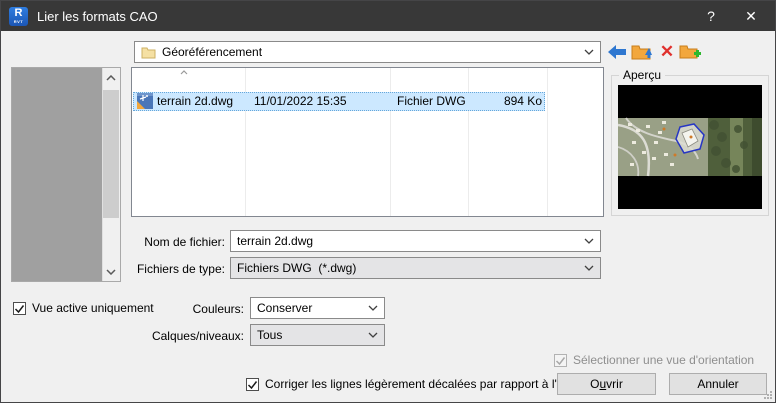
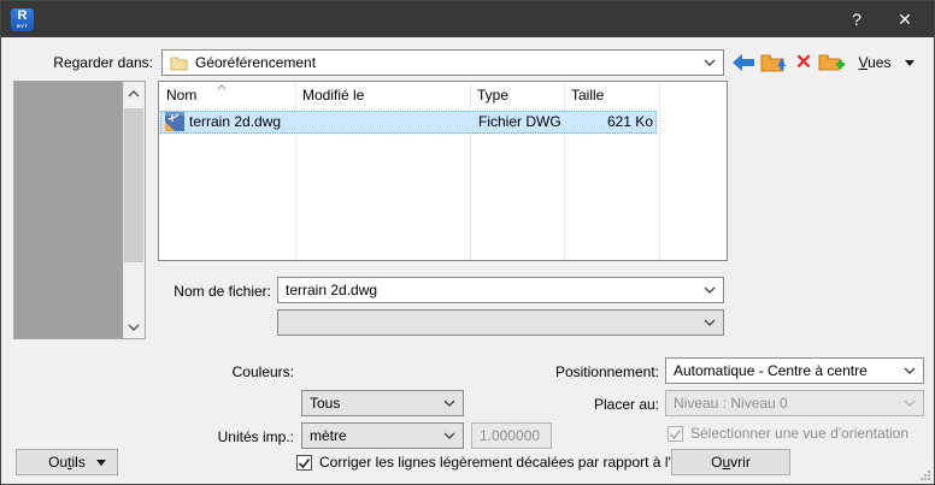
  R
- Lier les formats CAO
  ?
  ✕
+ Regarder dans:
  Géoréférencement
  ✕
+ Vues
+ Nom
+ Modifié le
+ Type
+ Taille
  terrain 2d.dwg
- 11/01/2022 15:35
  Fichier DWG
- 894 Ko
+ 621 Ko
- Aperçu
  Nom de fichier:
  terrain 2d.dwg
- Fichiers de type:
- Fichiers DWG (*.dwg)
- Vue active uniquement
  Couleurs:
- Conserver
- Calques/niveaux:
  Tous
+ Unités imp.:
+ mètre
+ 1.000000
+ Positionnement:
+ Automatique - Centre à centre
+ Placer au:
+ Niveau : Niveau 0
  Sélectionner une vue d'orientation
+ Outils
  Corriger les lignes légèrement décalées par rapport à l'
  Ouvrir
- Annuler
